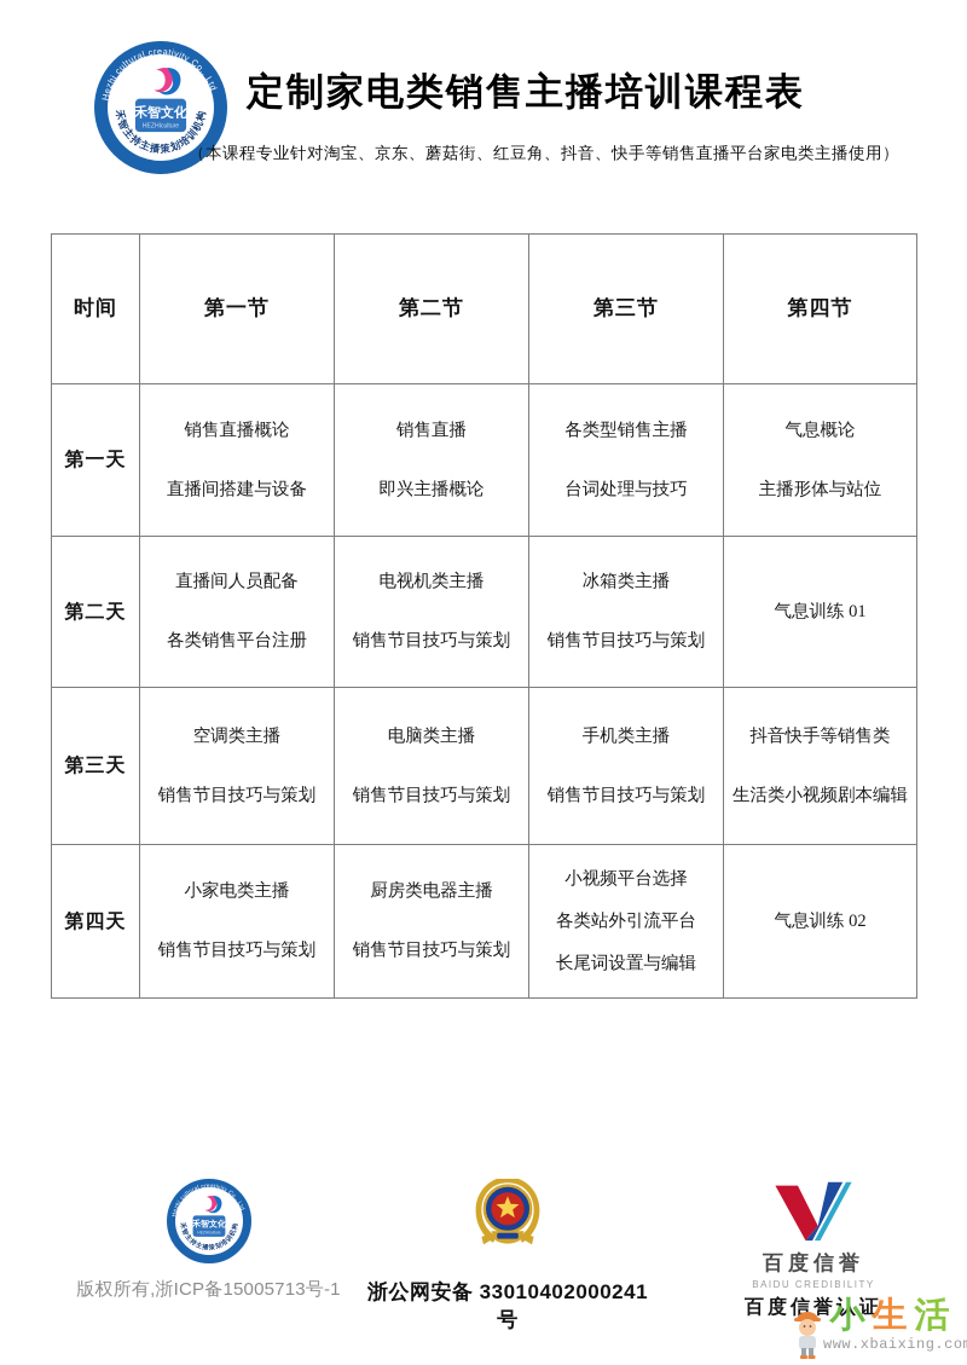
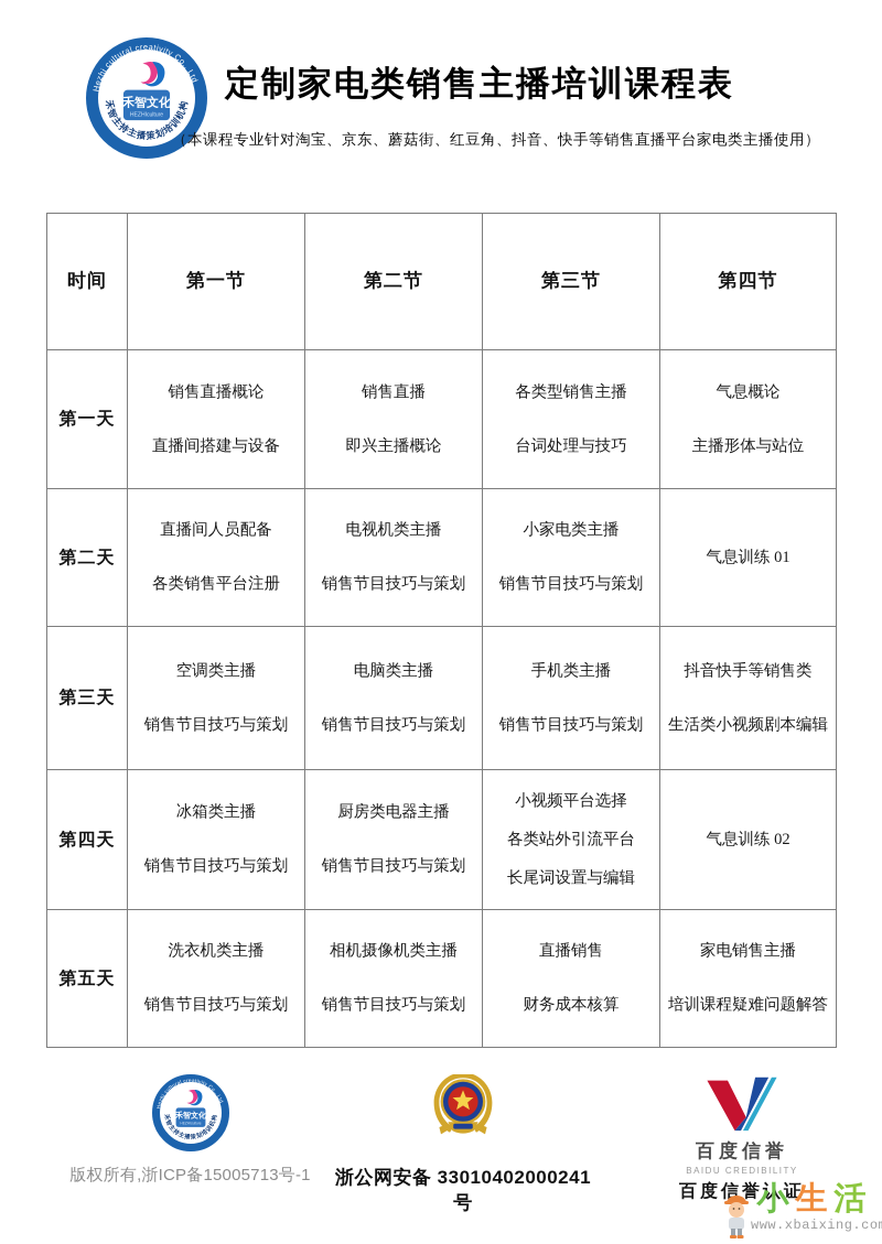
  定制家电类销售主播培训课程表
  （本课程专业针对淘宝、京东、蘑菇街、红豆角、抖音、快手等销售直播平台家电类主播使用）
  时间	第一节	第二节	第三节	第四节
  第一天	销售直播概论 直播间搭建与设备	销售直播 即兴主播概论	各类型销售主播 台词处理与技巧	气息概论 主播形体与站位
- 第二天	直播间人员配备 各类销售平台注册	电视机类主播 销售节目技巧与策划	冰箱类主播 销售节目技巧与策划	气息训练 01
+ 第二天	直播间人员配备 各类销售平台注册	电视机类主播 销售节目技巧与策划	小家电类主播 销售节目技巧与策划	气息训练 01
  第三天	空调类主播 销售节目技巧与策划	电脑类主播 销售节目技巧与策划	手机类主播 销售节目技巧与策划	抖音快手等销售类 生活类小视频剧本编辑
- 第四天	小家电类主播 销售节目技巧与策划	厨房类电器主播 销售节目技巧与策划	小视频平台选择 各类站外引流平台 长尾词设置与编辑	气息训练 02
+ 第四天	冰箱类主播 销售节目技巧与策划	厨房类电器主播 销售节目技巧与策划	小视频平台选择 各类站外引流平台 长尾词设置与编辑	气息训练 02
+ 第五天	洗衣机类主播 销售节目技巧与策划	相机摄像机类主播 销售节目技巧与策划	直播销售 财务成本核算	家电销售主播 培训课程疑难问题解答
  版权所有,浙ICP备15005713号-1
  浙公网安备 33010402000241号
  百度信誉
  BAIDU CREDIBILITY
  百度信誉认证
  小生活
  www.xbaixing.co
